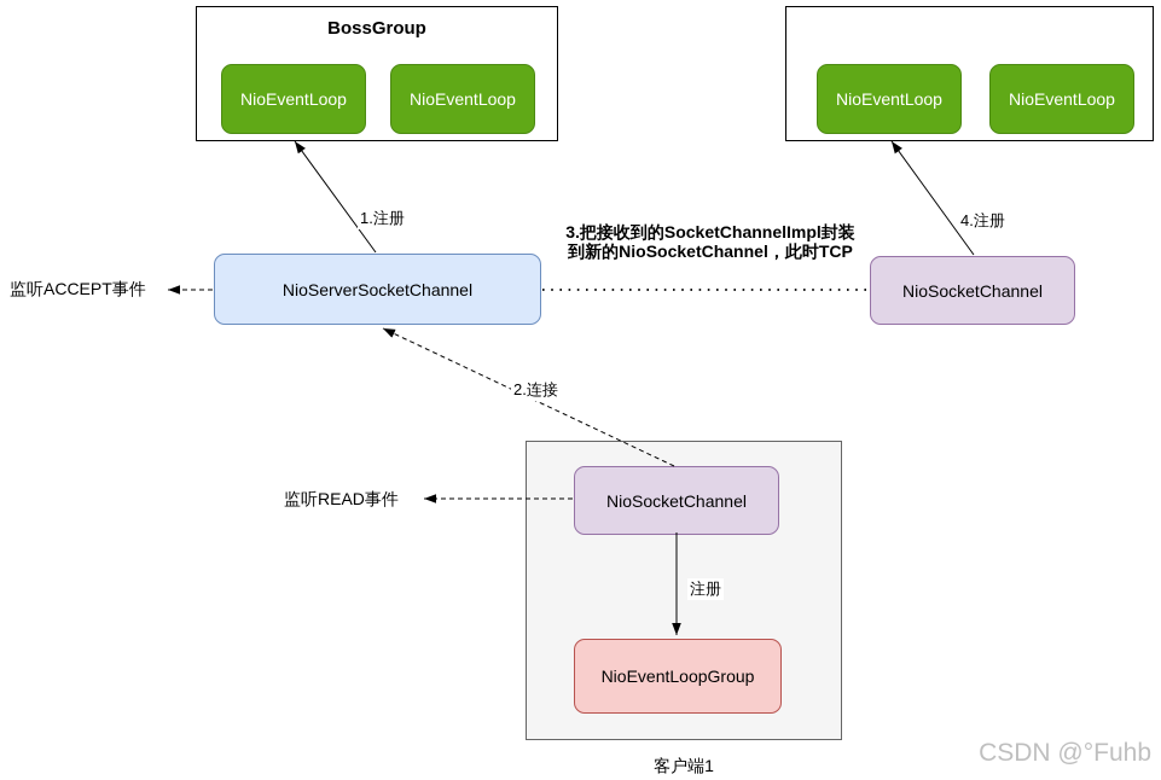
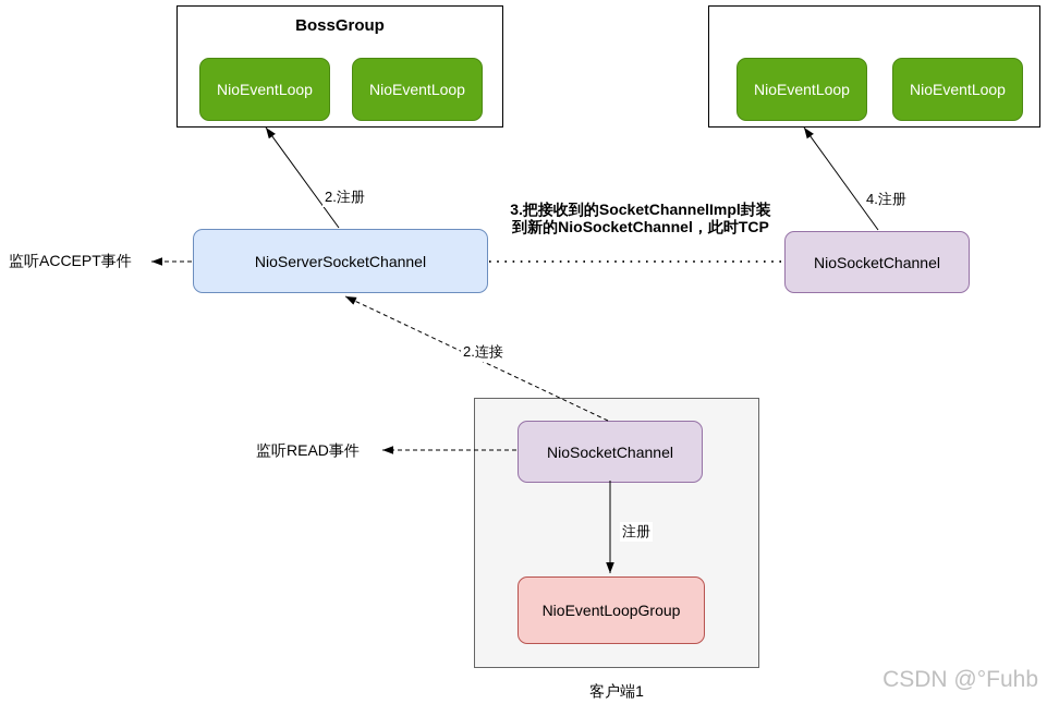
  BossGroup
  NioEventLoop
  NioEventLoop
  NioEventLoop
  NioEventLoop
  NioServerSocketChannel
  NioSocketChannel
  NioSocketChannel
  NioEventLoopGroup
- 1.注册
+ 2.注册
  4.注册
  2.连接
  注册
  3.把接收到的SocketChannelImpl封装
  到新的NioSocketChannel，此时TCP
  监听ACCEPT事件
  监听READ事件
  客户端1
  CSDN @°Fuhb
